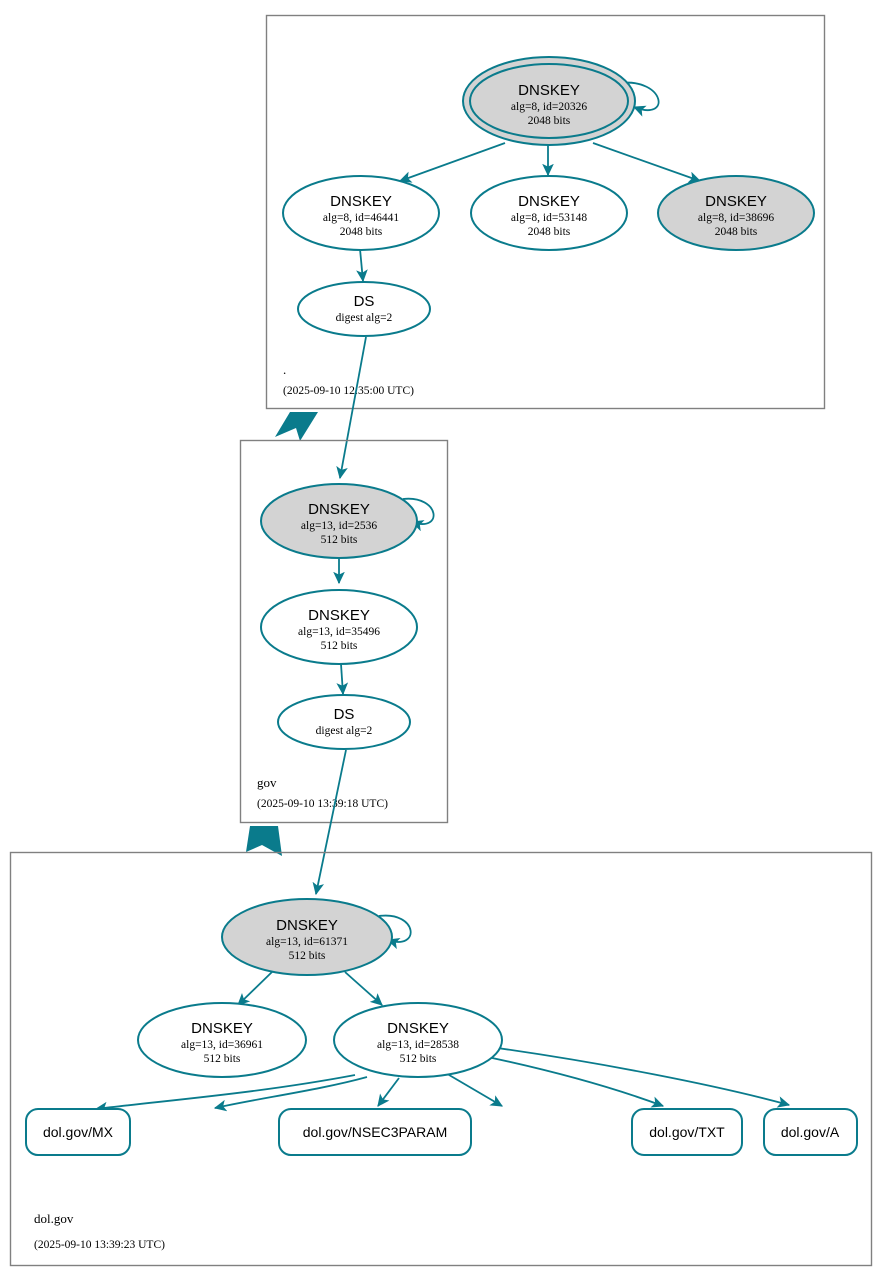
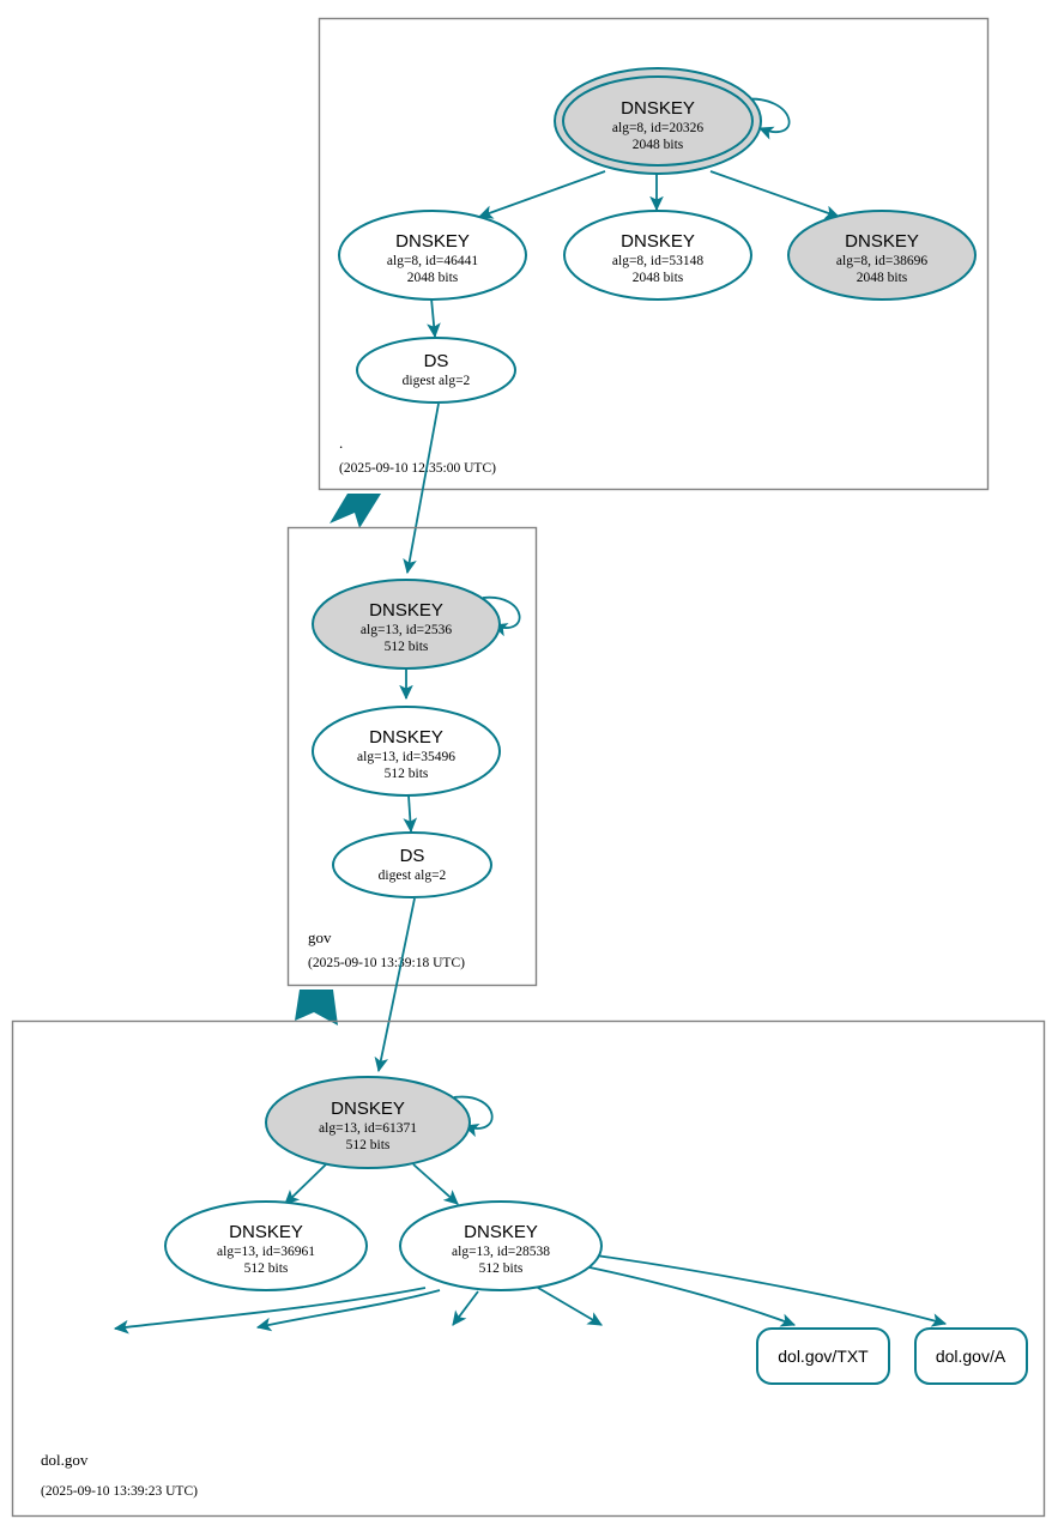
  DNSKEY
  alg=8, id=20326
  2048 bits
  DNSKEY
  alg=8, id=46441
  2048 bits
  DNSKEY
  alg=8, id=53148
  2048 bits
  DNSKEY
  alg=8, id=38696
  2048 bits
  DS
  digest alg=2
  .
  (2025-09-10 1235:00 UTC)
  DNSKEY
  alg=13, id=2536
  512 bits
  DNSKEY
  alg=13, id=35496
  512 bits
  DS
  digest alg=2
  gov
  (2025-09-10 13:9:18 UTC)
  DNSKEY
  alg=13, id=61371
  512 bits
  DNSKEY
  alg=13, id=36961
  512 bits
  DNSKEY
  alg=13, id=28538
  512 bits
- dol.gov/MX
- dol.gov/NSEC3PARAM
  dol.gov/TXT
  dol.gov/A
  dol.gov
  (2025-09-10 13:39:23 UTC)
